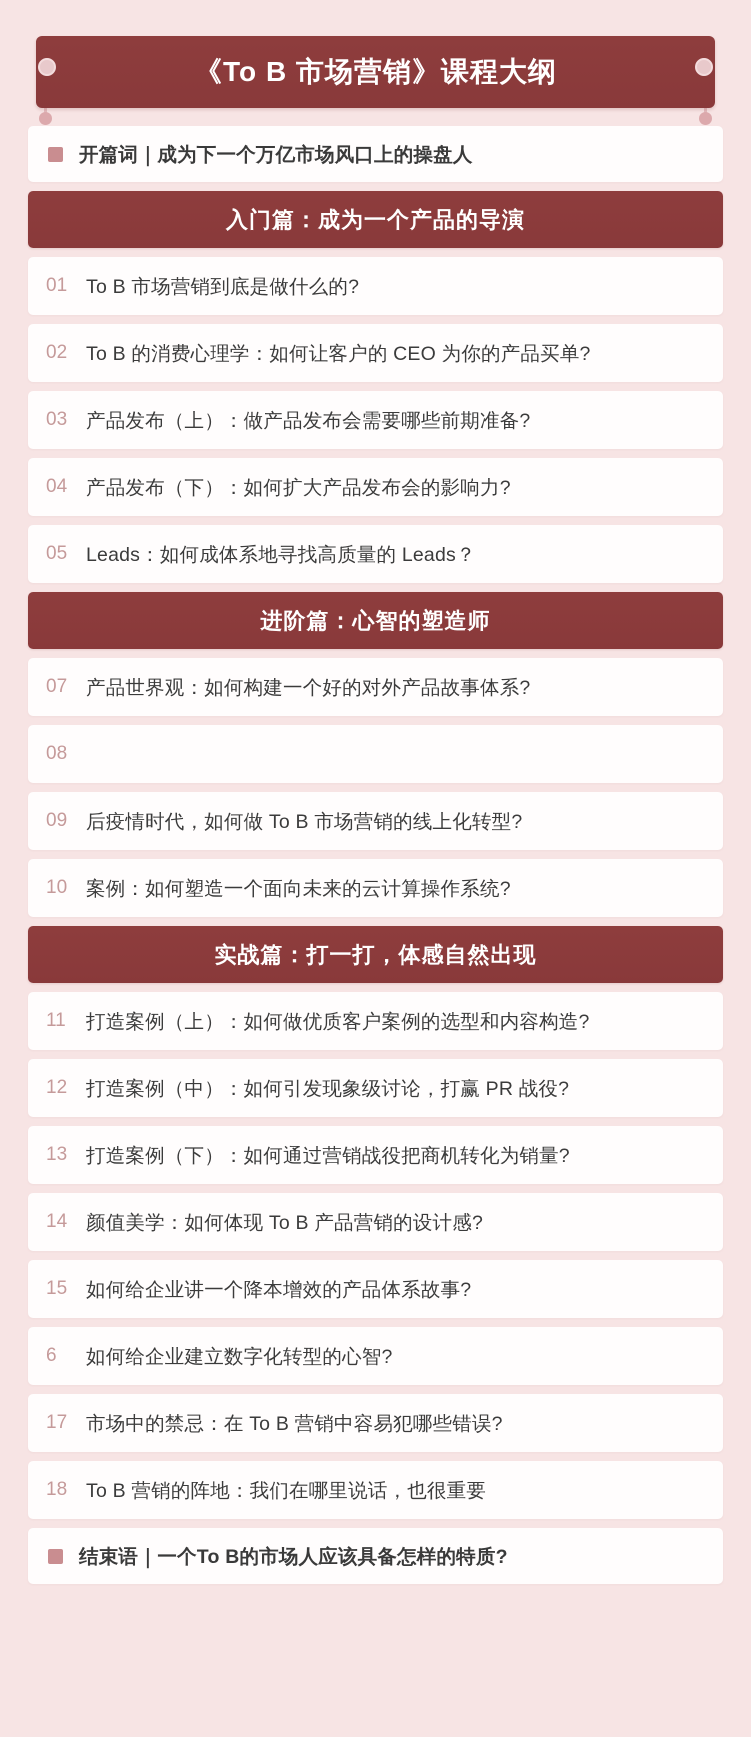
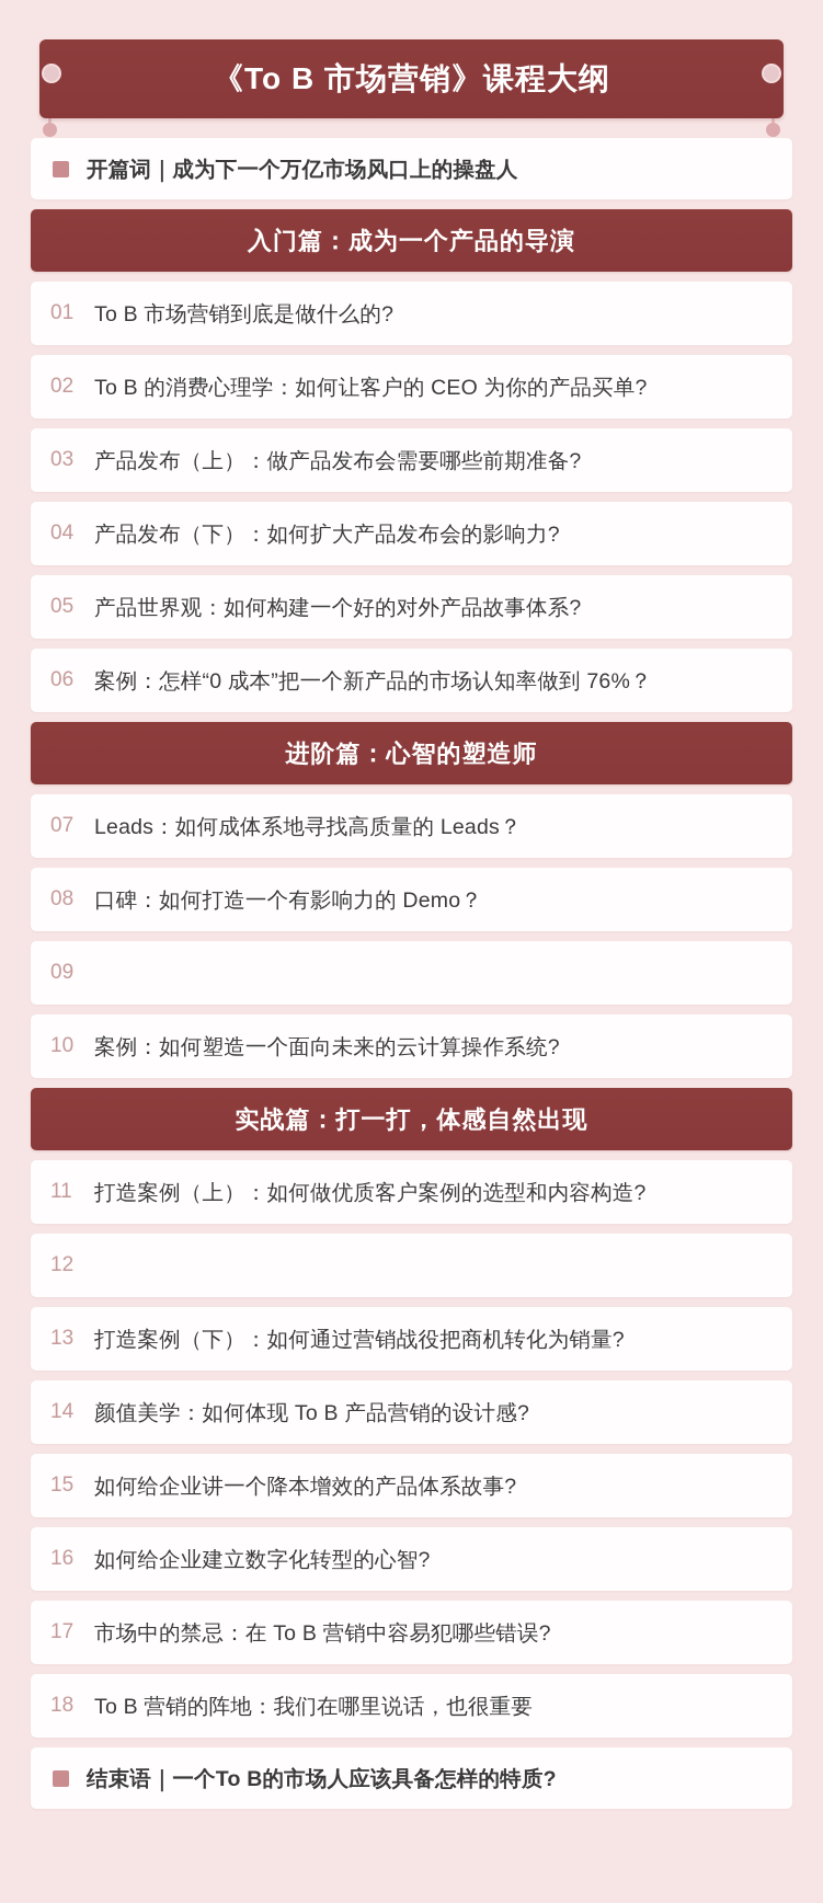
  《To B 市场营销》课程大纲
  开篇词｜成为下一个万亿市场风口上的操盘人
  入门篇：成为一个产品的导演
  01
  To B 市场营销到底是做什么的?
  02
  To B 的消费心理学：如何让客户的 CEO 为你的产品买单?
  03
  产品发布（上）：做产品发布会需要哪些前期准备?
  04
  产品发布（下）：如何扩大产品发布会的影响力?
  05
- Leads：如何成体系地寻找高质量的 Leads？
+ 产品世界观：如何构建一个好的对外产品故事体系?
+ 06
+ 案例：怎样“0 成本”把一个新产品的市场认知率做到 76%？
  进阶篇：心智的塑造师
  07
- 产品世界观：如何构建一个好的对外产品故事体系?
+ Leads：如何成体系地寻找高质量的 Leads？
  08
+ 口碑：如何打造一个有影响力的 Demo？
  09
- 后疫情时代，如何做 To B 市场营销的线上化转型?
  10
  案例：如何塑造一个面向未来的云计算操作系统?
  实战篇：打一打，体感自然出现
  11
  打造案例（上）：如何做优质客户案例的选型和内容构造?
  12
- 打造案例（中）：如何引发现象级讨论，打赢 PR 战役?
  13
  打造案例（下）：如何通过营销战役把商机转化为销量?
  14
  颜值美学：如何体现 To B 产品营销的设计感?
  15
  如何给企业讲一个降本增效的产品体系故事?
- 6
+ 16
  如何给企业建立数字化转型的心智?
  17
  市场中的禁忌：在 To B 营销中容易犯哪些错误?
  18
  To B 营销的阵地：我们在哪里说话，也很重要
  结束语｜一个To B的市场人应该具备怎样的特质?
